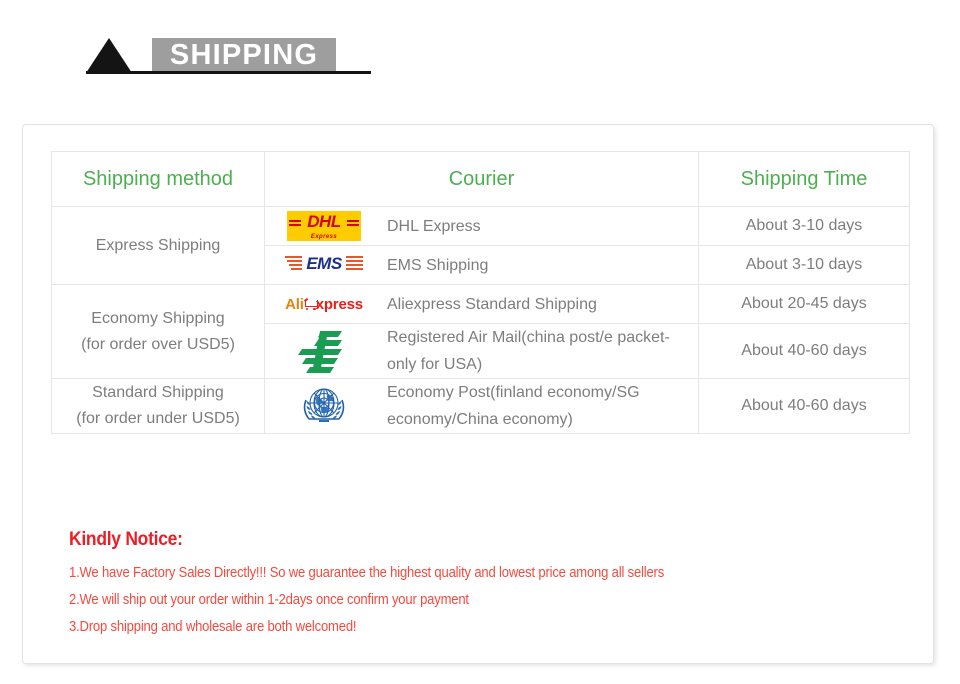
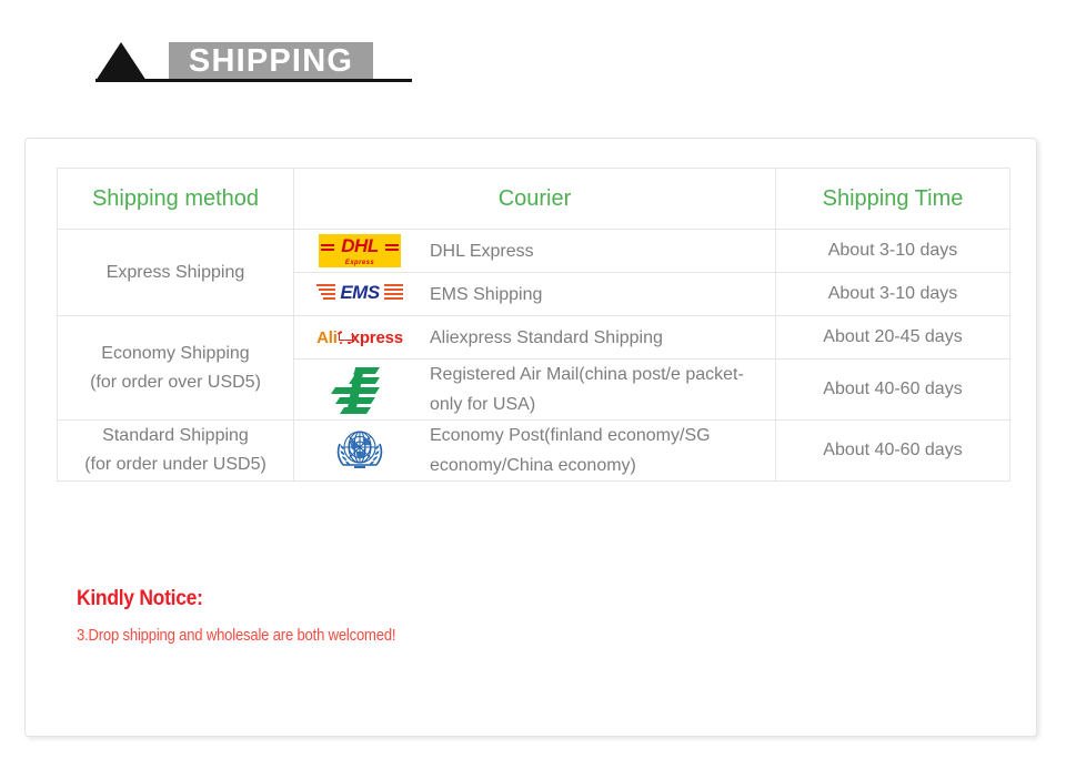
  SHIPPING
  Shipping method	Courier	Shipping Time
  Express Shipping	DHL DHL Express	About 3-10 days
  EMS EMS Shipping	About 3-10 days
  Economy Shipping (for order over USD5)	Ali xpress Aliexpress Standard Shipping	About 20-45 days
  Registered Air Mail(china post/e packet-only for USA)	About 40-60 days
  Standard Shipping (for order under USD5)	Economy Post(finland economy/SG economy/China economy)	About 40-60 days
  Kindly Notice:
- 1.We have Factory Sales Directly!!! So we guarantee the highest quality and lowest price among all sellers
- 2.We will ship out your order within 1-2days once confirm your payment
  3.Drop shipping and wholesale are both welcomed!
